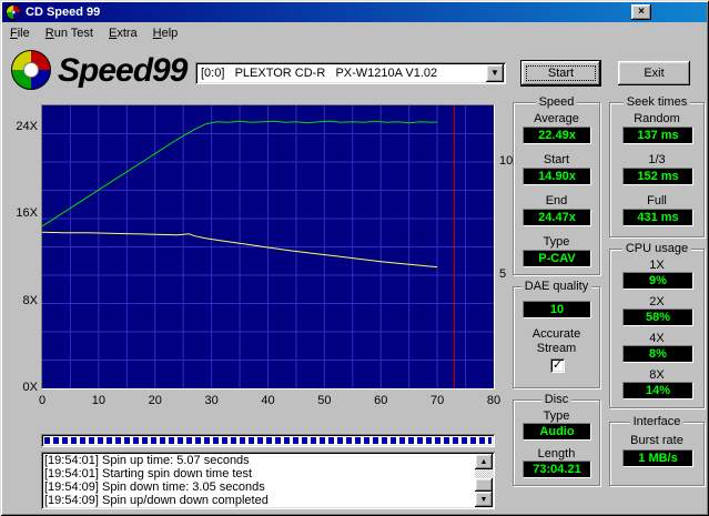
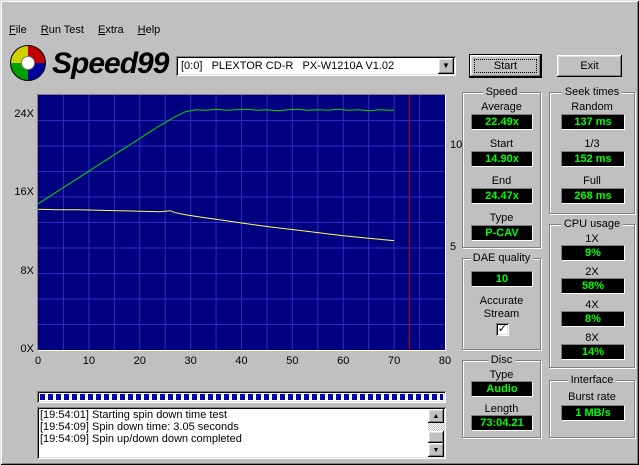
- CD Speed 99
- ×
  File
  Run Test
  Extra
  Help
  Speed99
  [0:0] PLEXTOR CD-R PX-W1210A V1.02
  ▼
  Start
  Exit
- [19:54:01] Spin up time: 5.07 seconds
  [19:54:01] Starting spin down time test
  [19:54:09] Spin down time: 3.05 seconds
  [19:54:09] Spin up/down down completed
  Speed
  Average
  22.49x
  Start
  14.90x
  End
  24.47x
  Type
  P-CAV
  Seek times
  Random
  137 ms
  1/3
  152 ms
  Full
- 431 ms
+ 268 ms
  CPU usage
  1X
  9%
  2X
  58%
  4X
  8%
  8X
  14%
  DAE quality
  10
  Accurate Stream
  ✓
  Disc
  Type
  Audio
  Length
  73:04.21
  Interface
  Burst rate
  1 MB/s
  0
  10
  20
  30
  40
  50
  60
  70
  80
  24X
  16X
  8X
  0X
  10
  5
